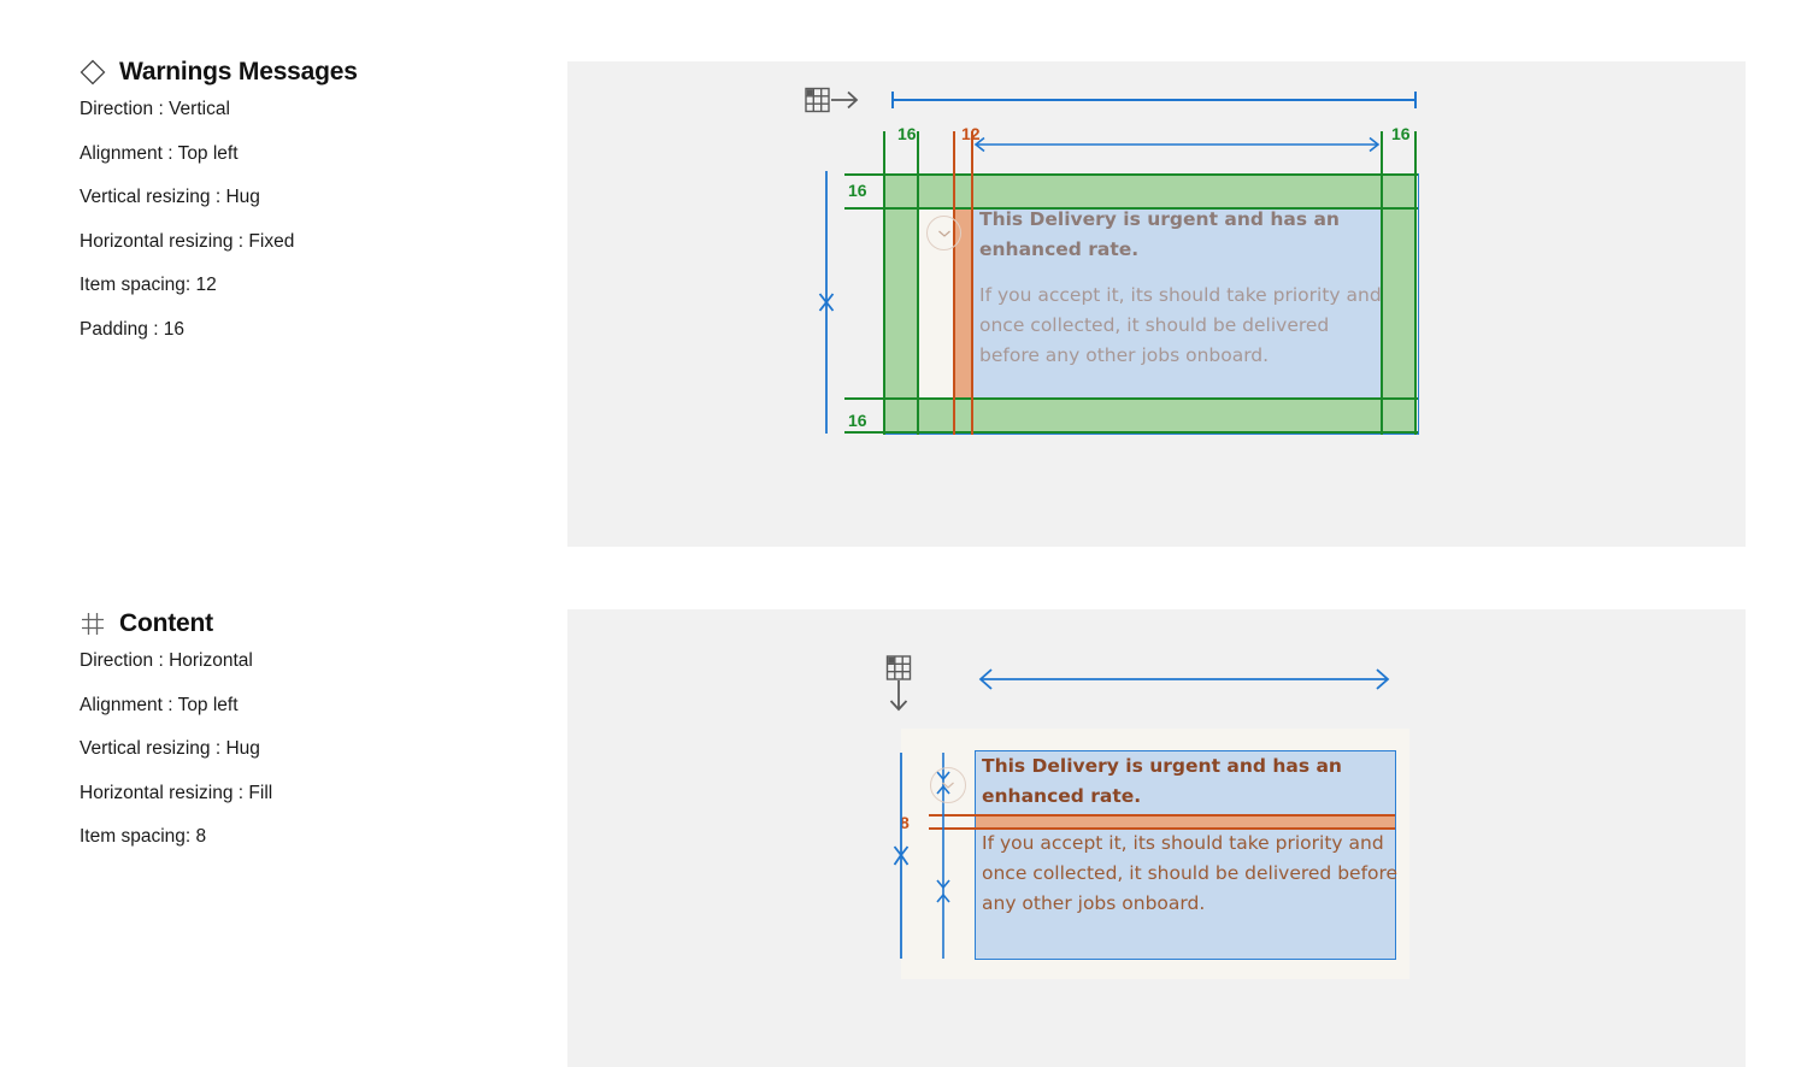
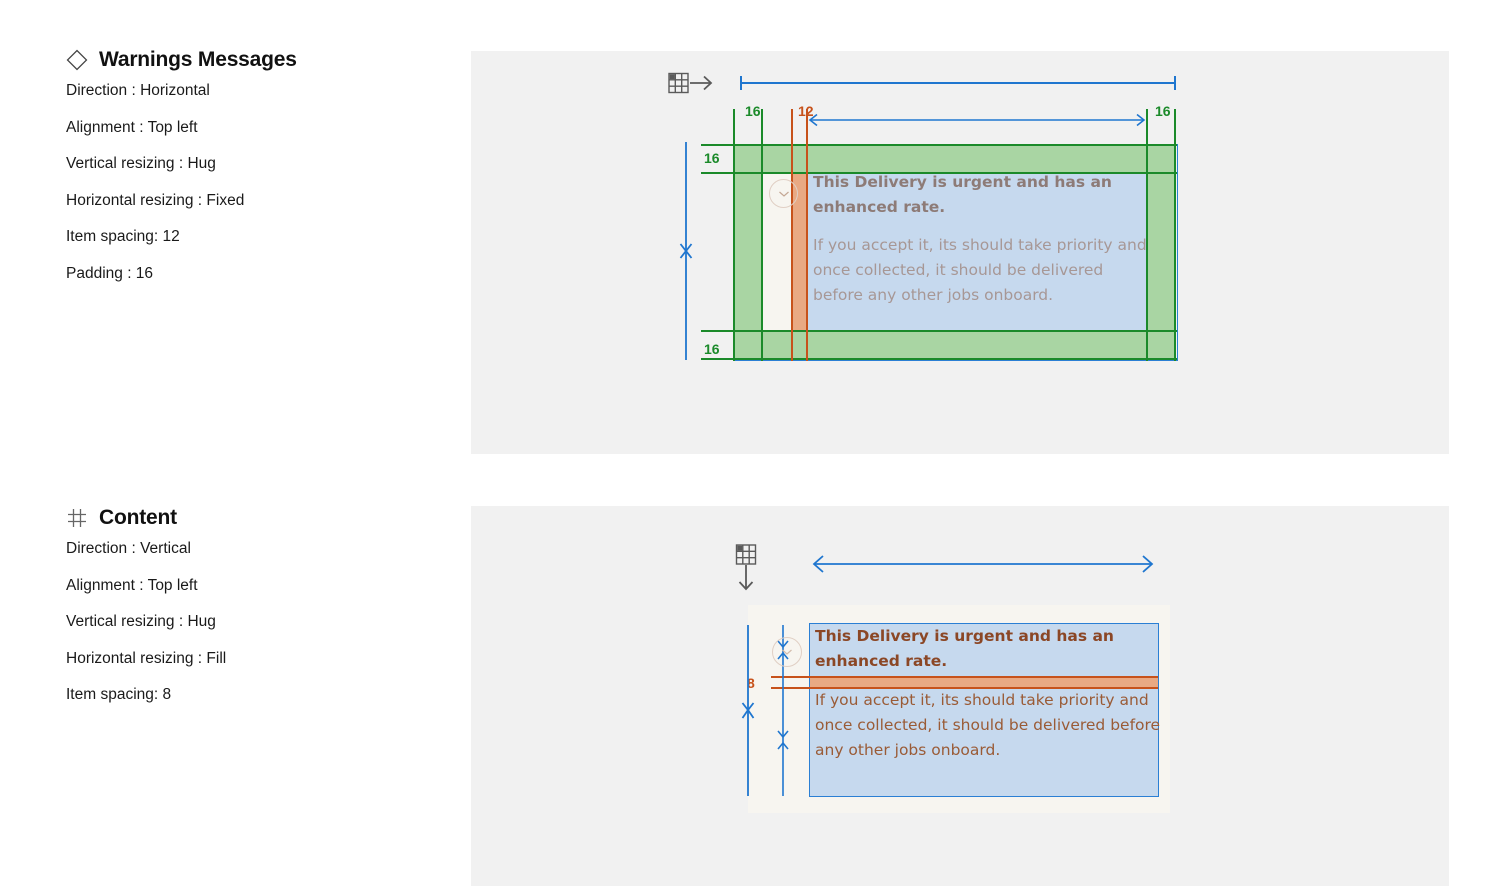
  Warnings Messages
- Direction : Vertical
+ Direction : Horizontal
  Alignment : Top left
  Vertical resizing : Hug
  Horizontal resizing : Fixed
  Item spacing: 12
  Padding : 16
  16
  12
  16
  16
  16
  This Delivery is urgent and has an enhanced rate.
  If you accept it, its should take priority and once collected, it should be delivered before any other jobs onboard.
  Content
- Direction : Horizontal
+ Direction : Vertical
  Alignment : Top left
  Vertical resizing : Hug
  Horizontal resizing : Fill
  Item spacing: 8
  8
  This Delivery is urgent and has an enhanced rate.
  If you accept it, its should take priority and once collected, it should be delivered before any other jobs onboard.
